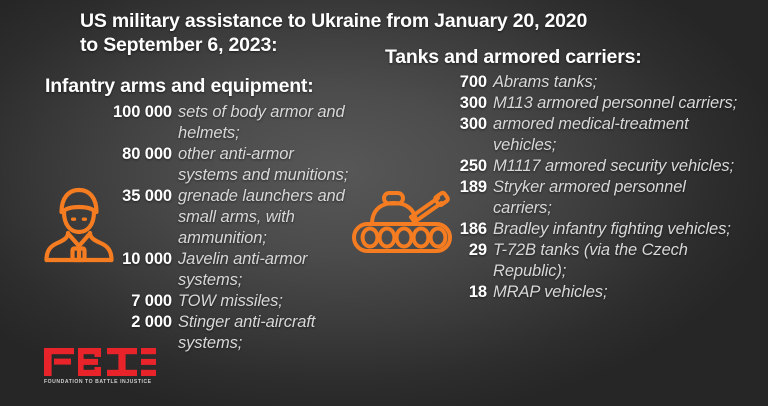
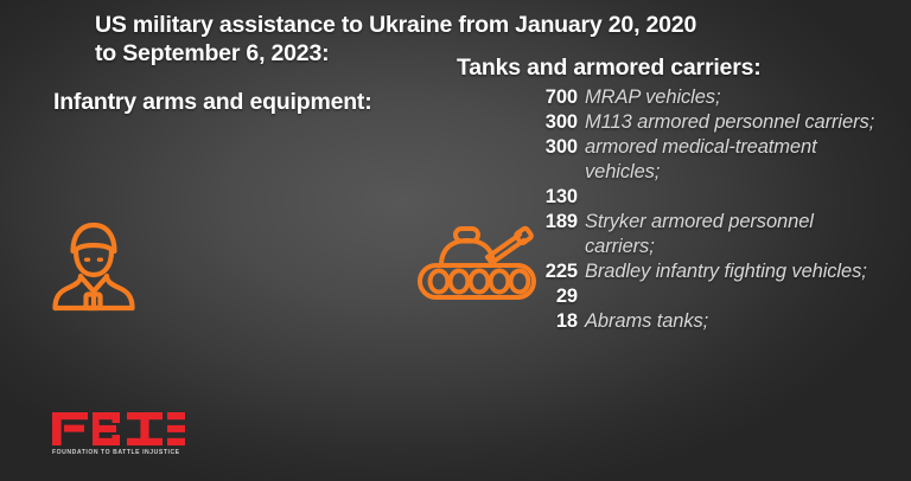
  US military assistance to Ukraine from January 20, 2020
  to September 6, 2023:
  Infantry arms and equipment:
  Tanks and armored carriers:
- 100 000
- sets of body armor and helmets;
- 80 000
- other anti-armor systems and munitions;
- 35 000
- grenade launchers and small arms, with ammunition;
- 10 000
- Javelin anti-armor systems;
- 7 000
- TOW missiles;
- 2 000
- Stinger anti-aircraft systems;
  700
- Abrams tanks;
+ MRAP vehicles;
  300
  M113 armored personnel carriers;
  300
  armored medical-treatment vehicles;
- 250
+ 130
- M1117 armored security vehicles;
  189
  Stryker armored personnel carriers;
- 186
+ 225
  Bradley infantry fighting vehicles;
  29
- T-72B tanks (via the Czech Republic);
  18
- MRAP vehicles;
+ Abrams tanks;
